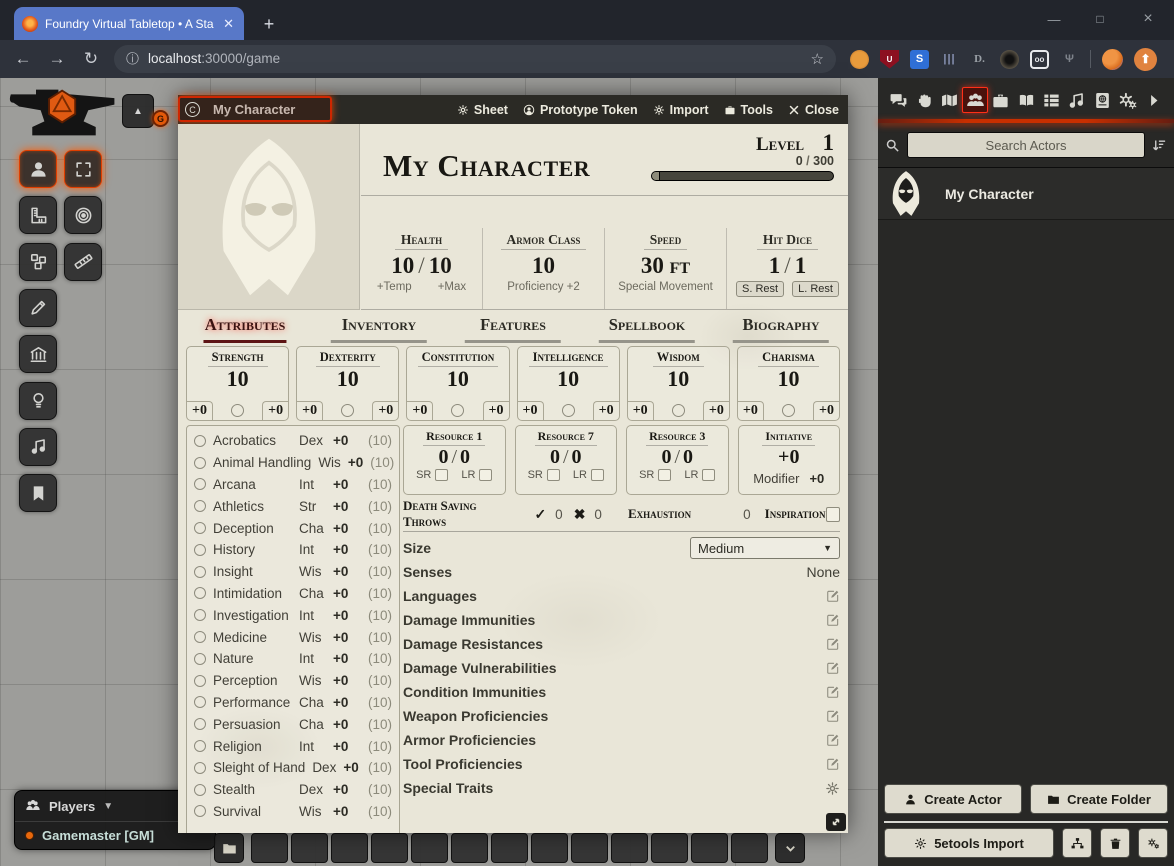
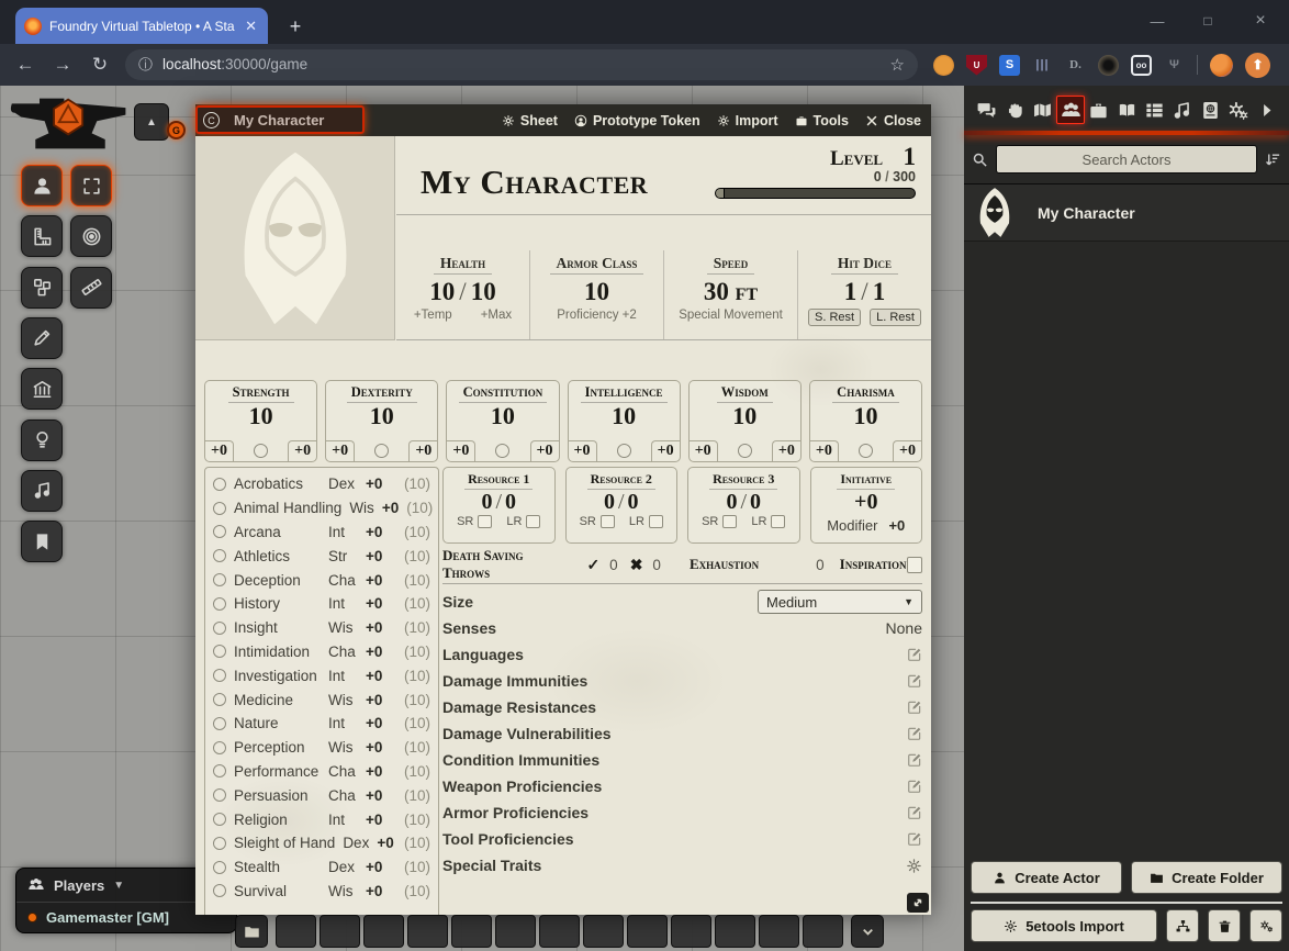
  Foundry Virtual Tabletop • A Sta
  ✕
  +
  —
  □
  ×
  ←
  →
  ↻
  ⓘ
  localhost:30000/game
  ☆
  U
  S
  |||
  D.
  oo
  Ψ
  ⬆
  ▲
  Players
  ▼
  Gamemaster [GM]
  C
  My Character
  Sheet
  Prototype Token
  Import
  Tools
  Close
  G
  My Character
  Level 1
  0 / 300
  Health
  10 / 10
  +Temp
  +Max
  Armor Class
  10
  Proficiency +2
  Speed
  30 ft
  Special Movement
  Hit Dice
  1 / 1
  S. Rest
  L. Rest
- Attributes
- Inventory
- Features
- Spellbook
- Biography
  Strength
  10
  +0
  +0
  Dexterity
  10
  +0
  +0
  Constitution
  10
  +0
  +0
  Intelligence
  10
  +0
  +0
  Wisdom
  10
  +0
  +0
  Charisma
  10
  +0
  +0
  Acrobatics
  Dex
  +0
  (10)
  Animal Handling
  Wis
  +0
  (10)
  Arcana
  Int
  +0
  (10)
  Athletics
  Str
  +0
  (10)
  Deception
  Cha
  +0
  (10)
  History
  Int
  +0
  (10)
  Insight
  Wis
  +0
  (10)
  Intimidation
  Cha
  +0
  (10)
  Investigation
  Int
  +0
  (10)
  Medicine
  Wis
  +0
  (10)
  Nature
  Int
  +0
  (10)
  Perception
  Wis
  +0
  (10)
  Performance
  Cha
  +0
  (10)
  Persuasion
  Cha
  +0
  (10)
  Religion
  Int
  +0
  (10)
  Sleight of Hand
  Dex
  +0
  (10)
  Stealth
  Dex
  +0
  (10)
  Survival
  Wis
  +0
  (10)
  Resource 1
  0 / 0
  SR
  LR
- Resource 7
+ Resource 2
  0 / 0
  SR
  LR
  Resource 3
  0 / 0
  SR
  LR
  Initiative
  +0
  Modifier +0
  Death Saving Throws
  ✓
  0
  ✖
  0
  Exhaustion
  0
  Inspiration
  Size
  Medium
  ▼
  Senses
  None
  Languages
  Damage Immunities
  Damage Resistances
  Damage Vulnerabilities
  Condition Immunities
  Weapon Proficiencies
  Armor Proficiencies
  Tool Proficiencies
  Special Traits
  Search Actors
  My Character
  Create Actor
  Create Folder
  5etools Import
